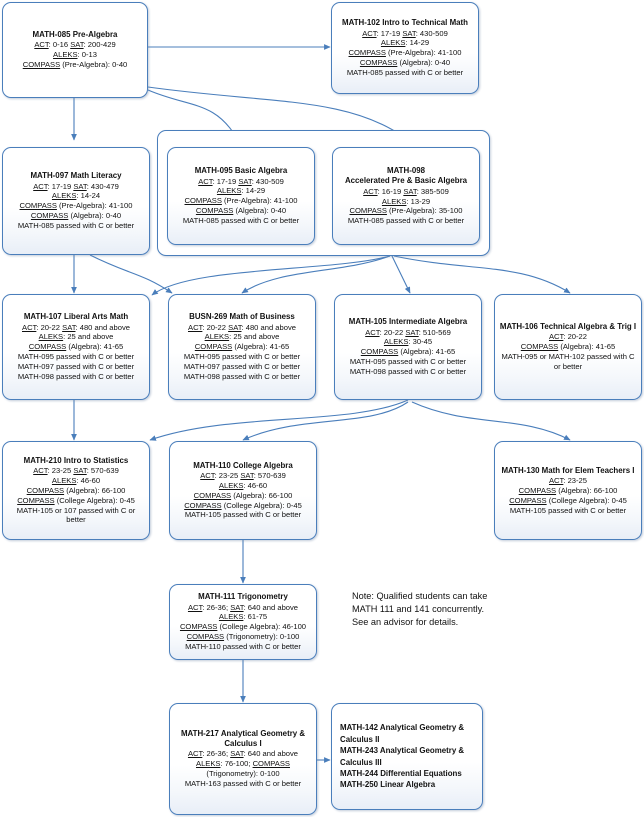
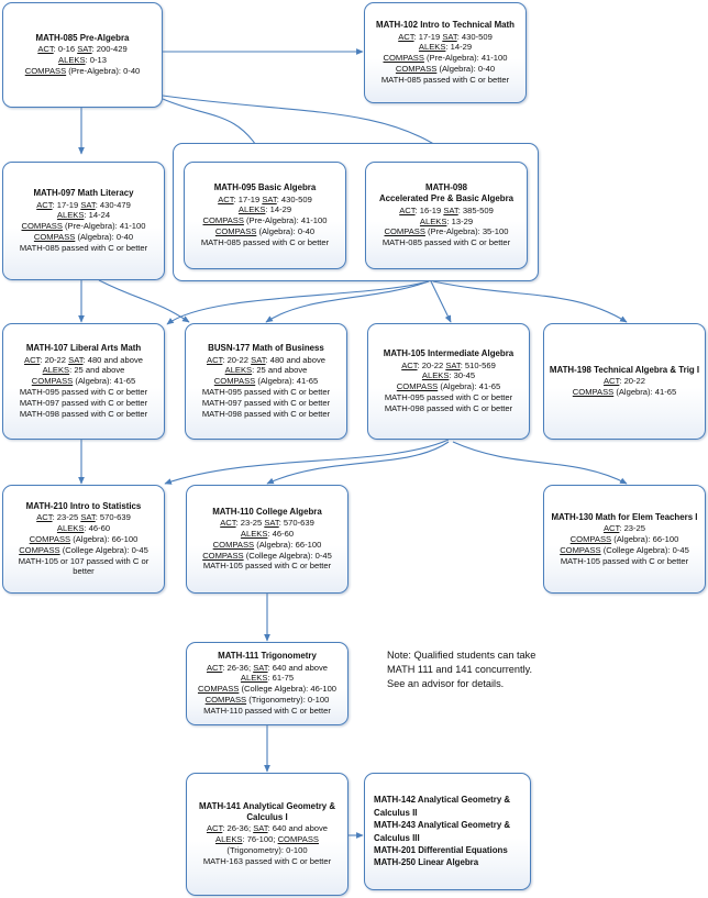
  MATH-085 Pre-Algebra
  ACT: 0-16 SAT: 200-429
  ALEKS: 0-13
  COMPASS (Pre-Algebra): 0-40
  MATH-102 Intro to Technical Math
  ACT: 17-19 SAT: 430-509
  ALEKS: 14-29
  COMPASS (Pre-Algebra): 41-100
  COMPASS (Algebra): 0-40
  MATH-085 passed with C or better
  MATH-097 Math Literacy
  ACT: 17-19 SAT: 430-479
  ALEKS: 14-24
  COMPASS (Pre-Algebra): 41-100
  COMPASS (Algebra): 0-40
  MATH-085 passed with C or better
  MATH-095 Basic Algebra
  ACT: 17-19 SAT: 430-509
  ALEKS: 14-29
  COMPASS (Pre-Algebra): 41-100
  COMPASS (Algebra): 0-40
  MATH-085 passed with C or better
  MATH-098
  Accelerated Pre & Basic Algebra
  ACT: 16-19 SAT: 385-509
  ALEKS: 13-29
  COMPASS (Pre-Algebra): 35-100
  MATH-085 passed with C or better
  MATH-107 Liberal Arts Math
  ACT: 20-22 SAT: 480 and above
  ALEKS: 25 and above
  COMPASS (Algebra): 41-65
  MATH-095 passed with C or better
  MATH-097 passed with C or better
  MATH-098 passed with C or better
- BUSN-269 Math of Business
+ BUSN-177 Math of Business
  ACT: 20-22 SAT: 480 and above
  ALEKS: 25 and above
  COMPASS (Algebra): 41-65
  MATH-095 passed with C or better
  MATH-097 passed with C or better
  MATH-098 passed with C or better
  MATH-105 Intermediate Algebra
  ACT: 20-22 SAT: 510-569
  ALEKS: 30-45
  COMPASS (Algebra): 41-65
  MATH-095 passed with C or better
  MATH-098 passed with C or better
- MATH-106 Technical Algebra & Trig I
+ MATH-198 Technical Algebra & Trig I
  ACT: 20-22
  COMPASS (Algebra): 41-65
- MATH-095 or MATH-102 passed with C or better
  MATH-210 Intro to Statistics
  ACT: 23-25 SAT: 570-639
  ALEKS: 46-60
  COMPASS (Algebra): 66-100
  COMPASS (College Algebra): 0-45
  MATH-105 or 107 passed with C or better
  MATH-110 College Algebra
  ACT: 23-25 SAT: 570-639
  ALEKS: 46-60
  COMPASS (Algebra): 66-100
  COMPASS (College Algebra): 0-45
  MATH-105 passed with C or better
  MATH-130 Math for Elem Teachers I
  ACT: 23-25
  COMPASS (Algebra): 66-100
  COMPASS (College Algebra): 0-45
  MATH-105 passed with C or better
  MATH-111 Trigonometry
  ACT: 26-36; SAT: 640 and above
  ALEKS: 61-75
  COMPASS (College Algebra): 46-100
  COMPASS (Trigonometry): 0-100
  MATH-110 passed with C or better
  Note: Qualified students can take
  MATH 111 and 141 concurrently.
  See an advisor for details.
- MATH-217 Analytical Geometry & Calculus I
+ MATH-141 Analytical Geometry & Calculus I
  ACT: 26-36; SAT: 640 and above
  ALEKS: 76-100; COMPASS (Trigonometry): 0-100
  MATH-163 passed with C or better
  MATH-142 Analytical Geometry & Calculus II
  MATH-243 Analytical Geometry & Calculus III
- MATH-244 Differential Equations
+ MATH-201 Differential Equations
  MATH-250 Linear Algebra
